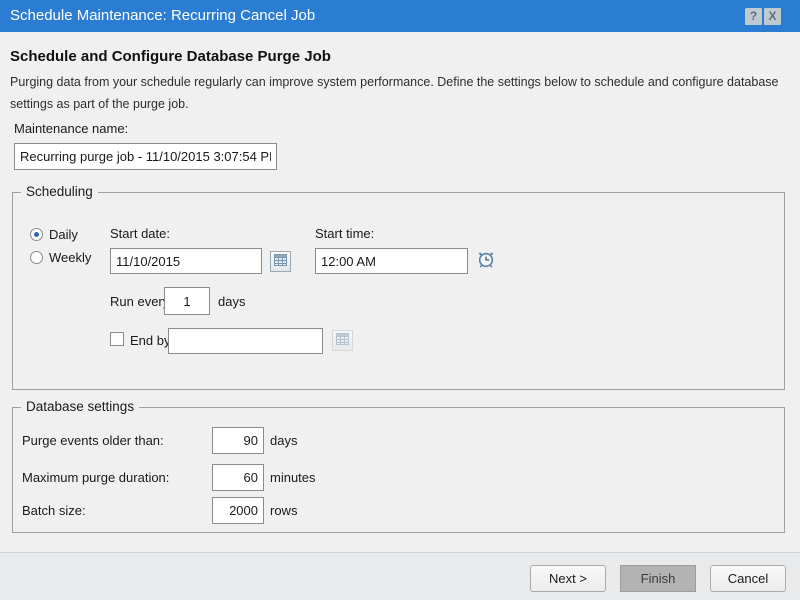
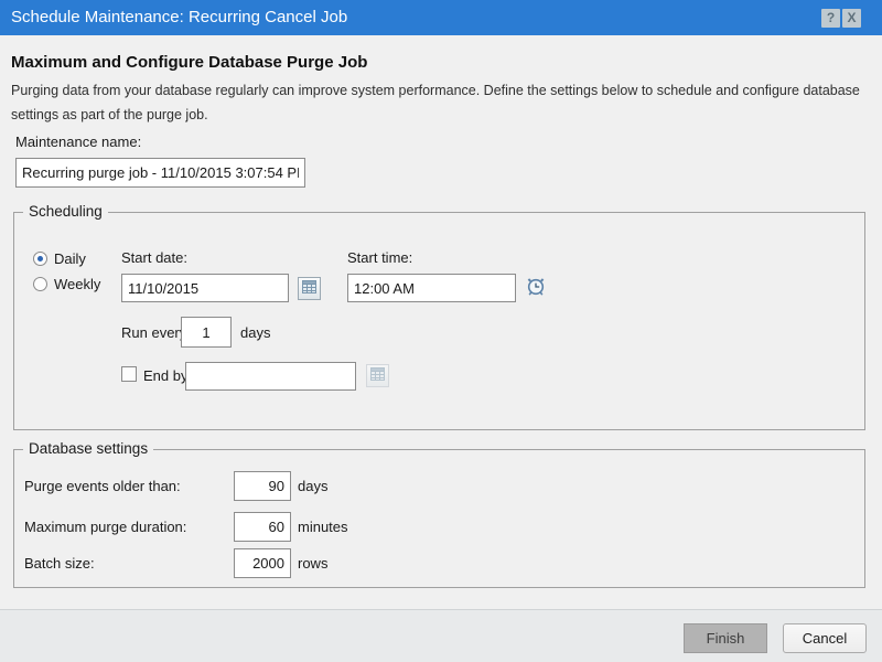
  Schedule Maintenance: Recurring Cancel Job
  ?
  X
- Schedule and Configure Database Purge Job
+ Maximum and Configure Database Purge Job
- Purging data from your schedule regularly can improve system performance. Define the settings below to schedule and configure database settings as part of the purge job.
+ Purging data from your database regularly can improve system performance. Define the settings below to schedule and configure database settings as part of the purge job.
  Maintenance name:
  Recurring purge job - 11/10/2015 3:07:54 P
  Scheduling
  Daily
  Weekly
  Start date:
  11/10/2015
  Start time:
  12:00 AM
  Run ever
  1
  days
  Database settings
  Purge events older than:
  90
  days
  Maximum purge duration:
  60
  minutes
  Batch size:
  2000
  rows
- Next >
  Finish
  Cancel
